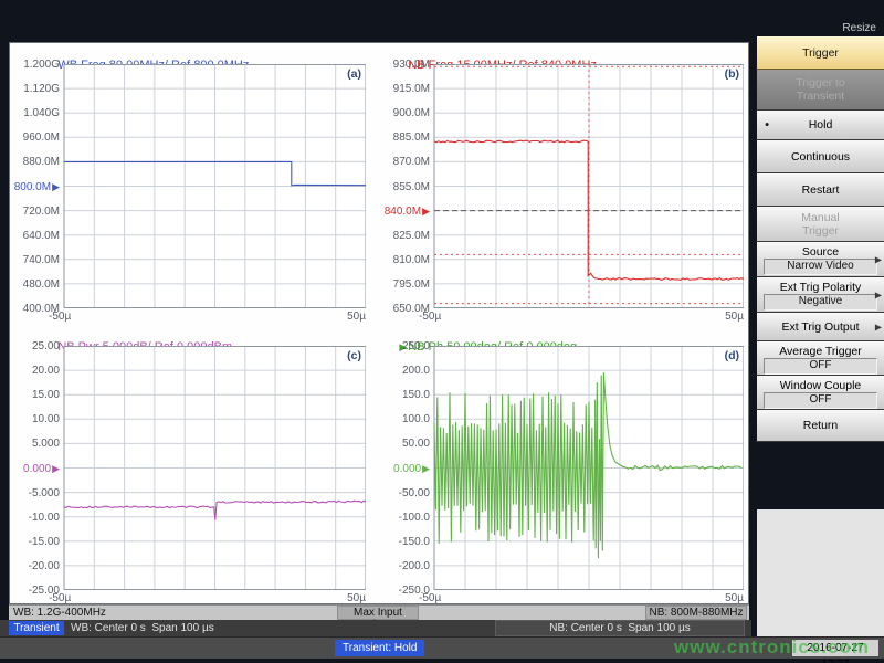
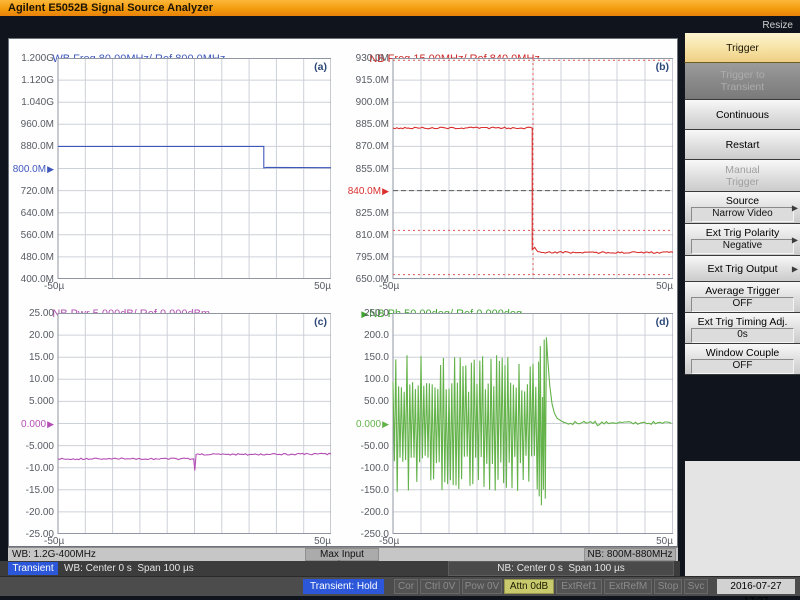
+ Agilent E5052B Signal Source Analyzer
  Resize
  1.200G
  1.120G
  1.040G
  960.0M
  880.0M
  800.0M▶
  720.0M
  640.0M
- 740.0M
+ 560.0M
  480.0M
  400.0M
  -50µ
  50µ
  (a)
  930.0M
  915.0M
  900.0M
  885.0M
  870.0M
  855.0M
  840.0M▶
  825.0M
  810.0M
  795.0M
  650.0M
  -50µ
  50µ
  (b)
  25.00
  20.00
  15.00
  10.00
  5.000
  0.000▶
  -5.000
  -10.00
  -15.00
  -20.00
  -25.00
  -50µ
  50µ
  (c)
  250.0
  200.0
  150.0
  100.0
  50.00
  0.000▶
  -50.00
  -100.0
  -150.0
  -200.0
  -250.0
  -50µ
  50µ
  (d)
  WB: 1.2G-400MHz
  NB: 800M-880MHz
  Transient
  WB: Center 0 s Span 100 µs
  NB: Center 0 s Span 100 µs
  Transient: Hold
+ Cor
+ Ctrl 0V
+ Pow 0V
+ Attn 0dB
+ ExtRef1
+ ExtRefM
+ Stop
+ Svc
  Trigger
  Trigger to
  Transient
- Hold
  Continuous
  Restart
  Manual
  Trigger
  Source
  Narrow Video
  ▶
  Ext Trig Polarity
  Negative
  ▶
  Ext Trig Output
  ▶
  Average Trigger
  OFF
+ Ext Trig Timing Adj.
+ 0s
  Window Couple
  OFF
- Return
- www.cntronics.com
